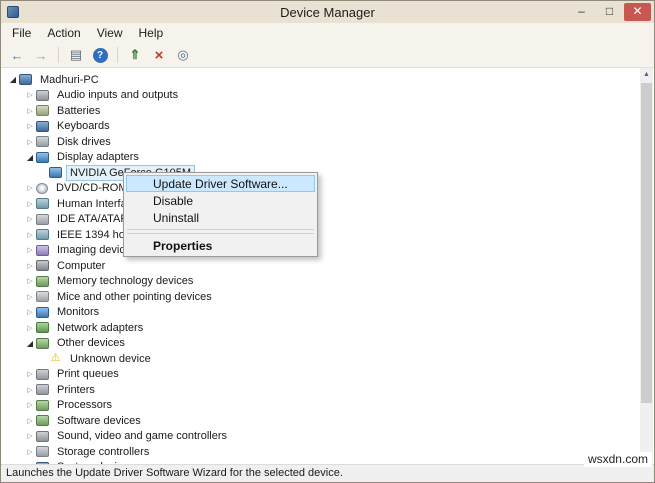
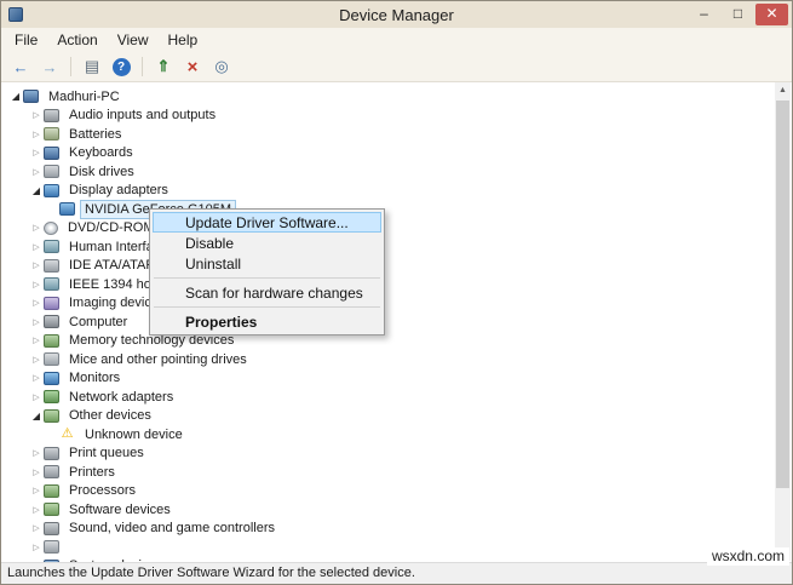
  Device Manager
  –
  □
  ✕
  File
  Action
  View
  Help
  ←
  →
  ▤
  ?
  ⇑
  ×
  ◎
  ◢
  Madhuri-PC
  Audio inputs and outputs
  Batteries
  Keyboards
  Disk drives
  ◢
  Display adapters
  Imaging devi
  Computer
  Memory technology devices
- Mice and other pointing devices
+ Mice and other pointing drives
  Monitors
  Network adapters
  ◢
  Other devices
  ⚠
  Unknown device
  Print queues
  Printers
  Processors
  Software devices
  Sound, video and game controllers
- Storage controllers
  Update Driver Software...
  Disable
  Uninstall
+ Scan for hardware changes
  Properties
  wsxdn.com
  Launches the Update Driver Software Wizard for the selected device.
